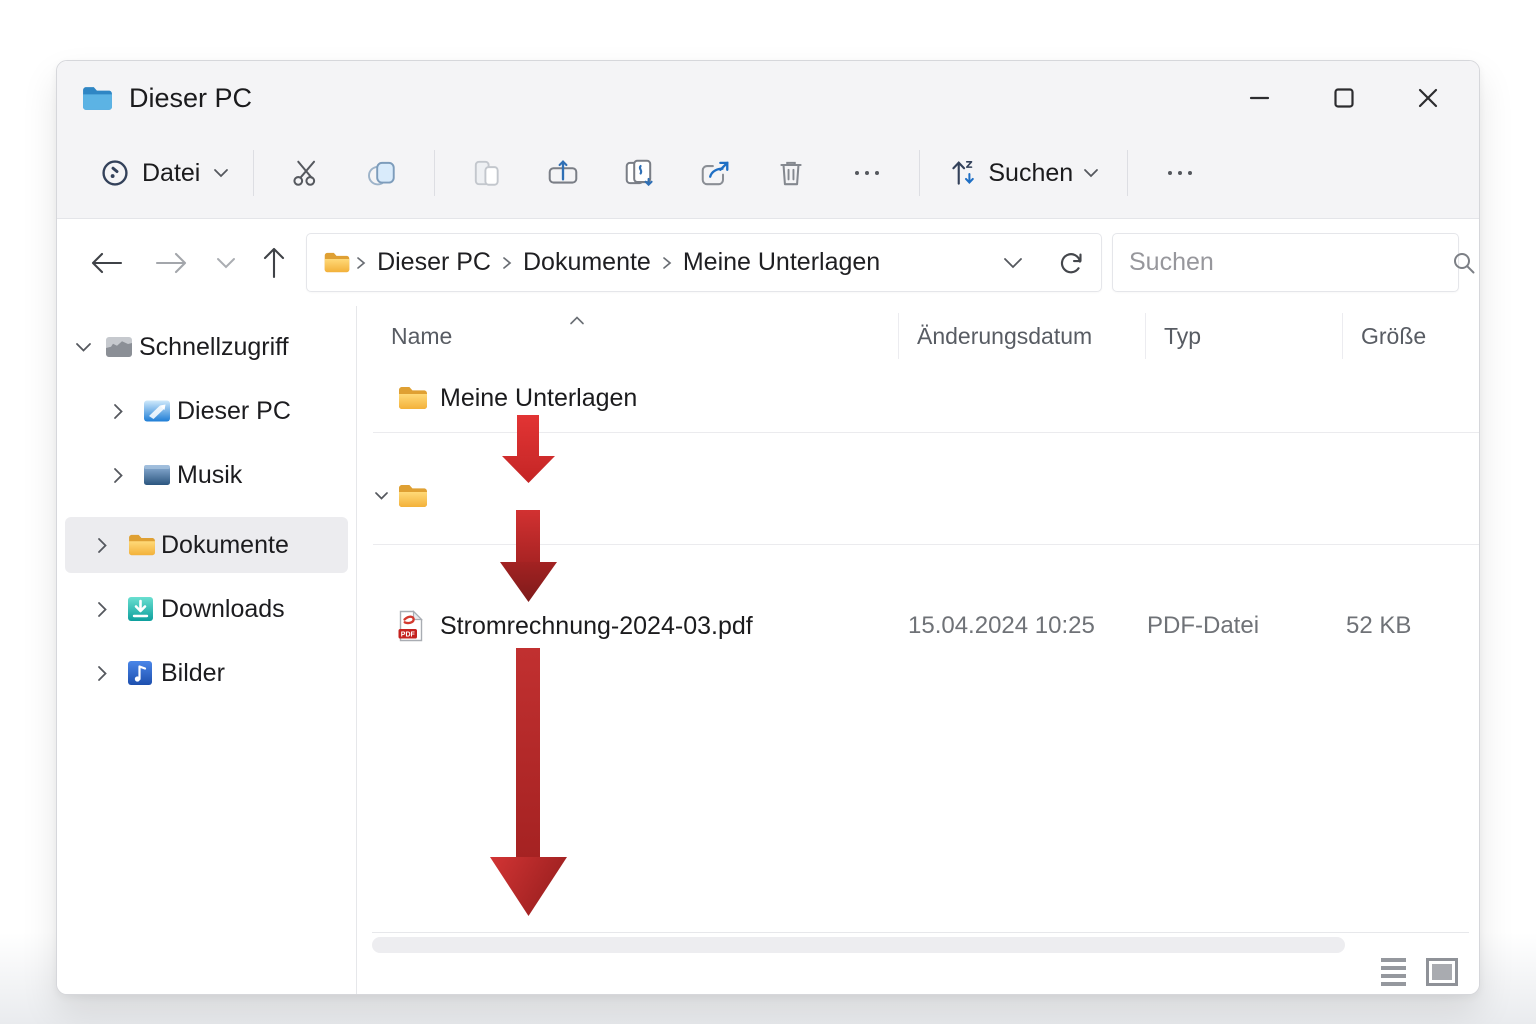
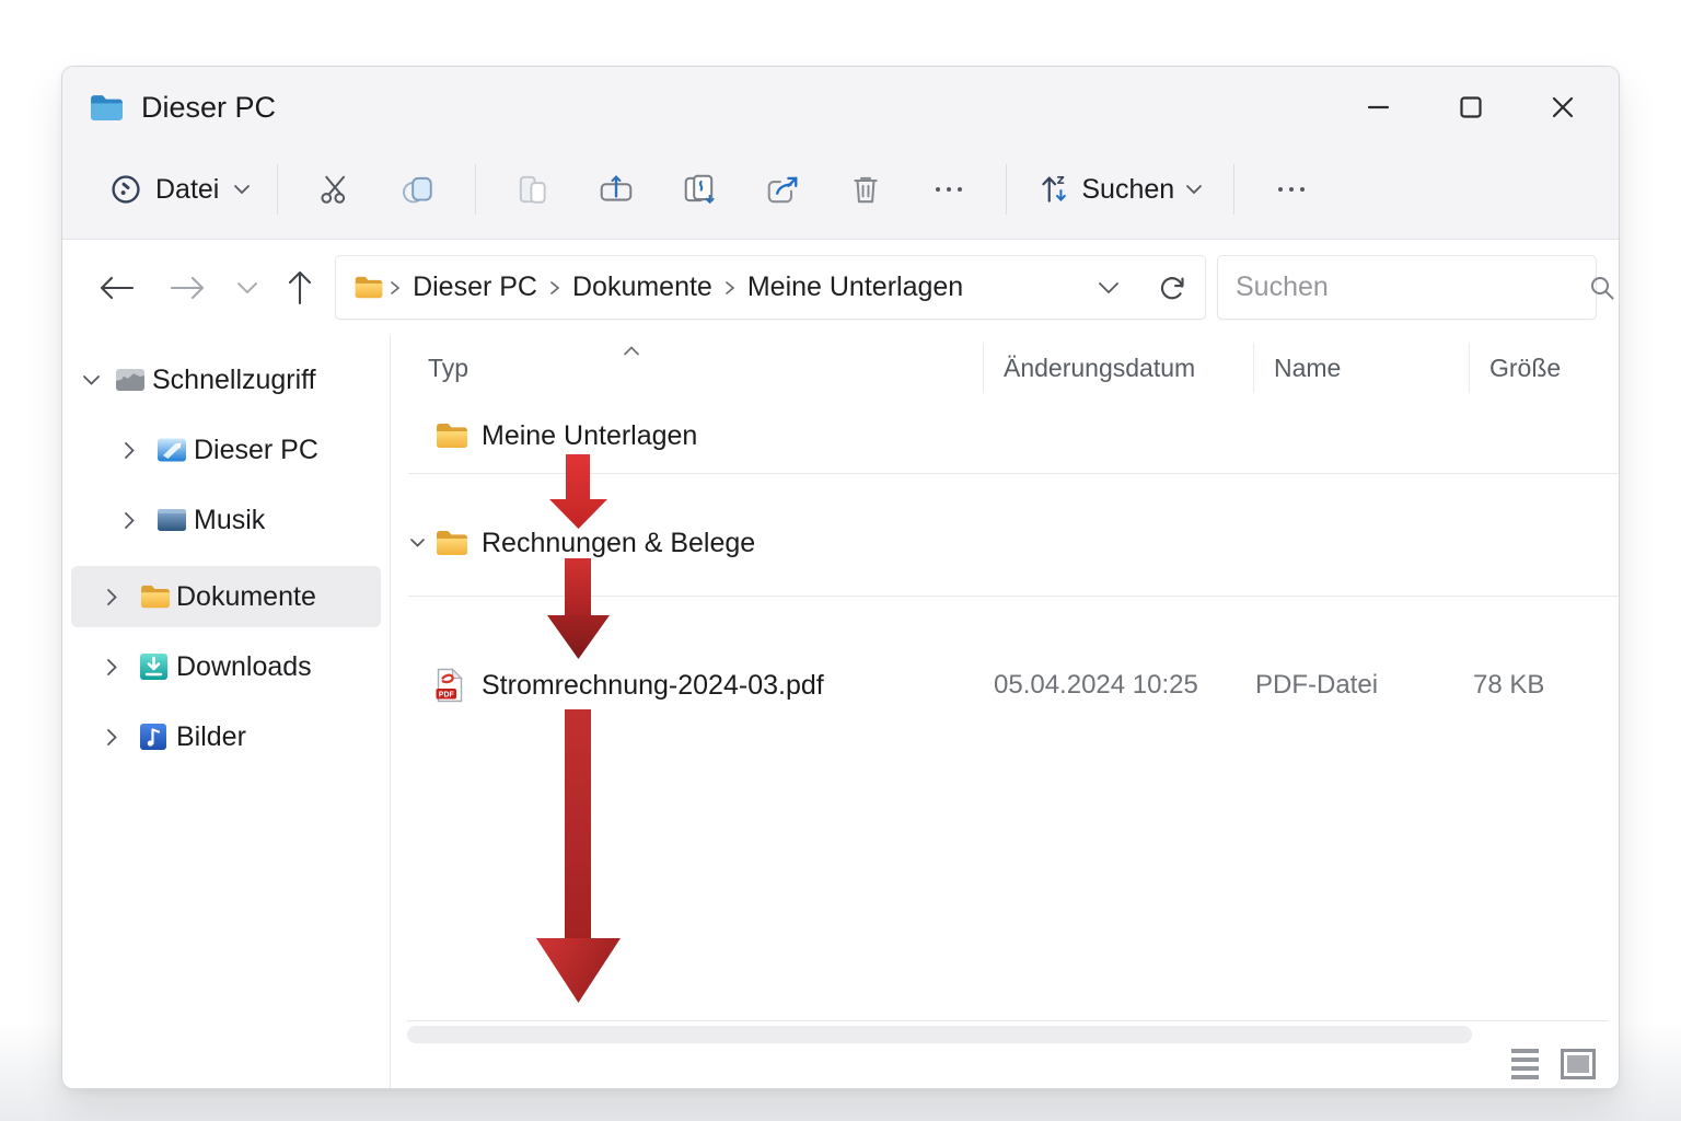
  Dieser PC
  Datei
  Suchen
  Dieser PC
  Dokumente
  Meine Unterlagen
  Suchen
  Schnellzugriff
  Dieser PC
  Musik
  Dokumente
  Downloads
  Bilder
- Name
+ Typ
  Änderungsdatum
- Typ
+ Name
  Größe
  Meine Unterlagen
+ Rechnungen & Belege
  Stromrechnung-2024-03.pdf
- 15.04.2024 10:25
+ 05.04.2024 10:25
  PDF-Datei
- 52 KB
+ 78 KB
